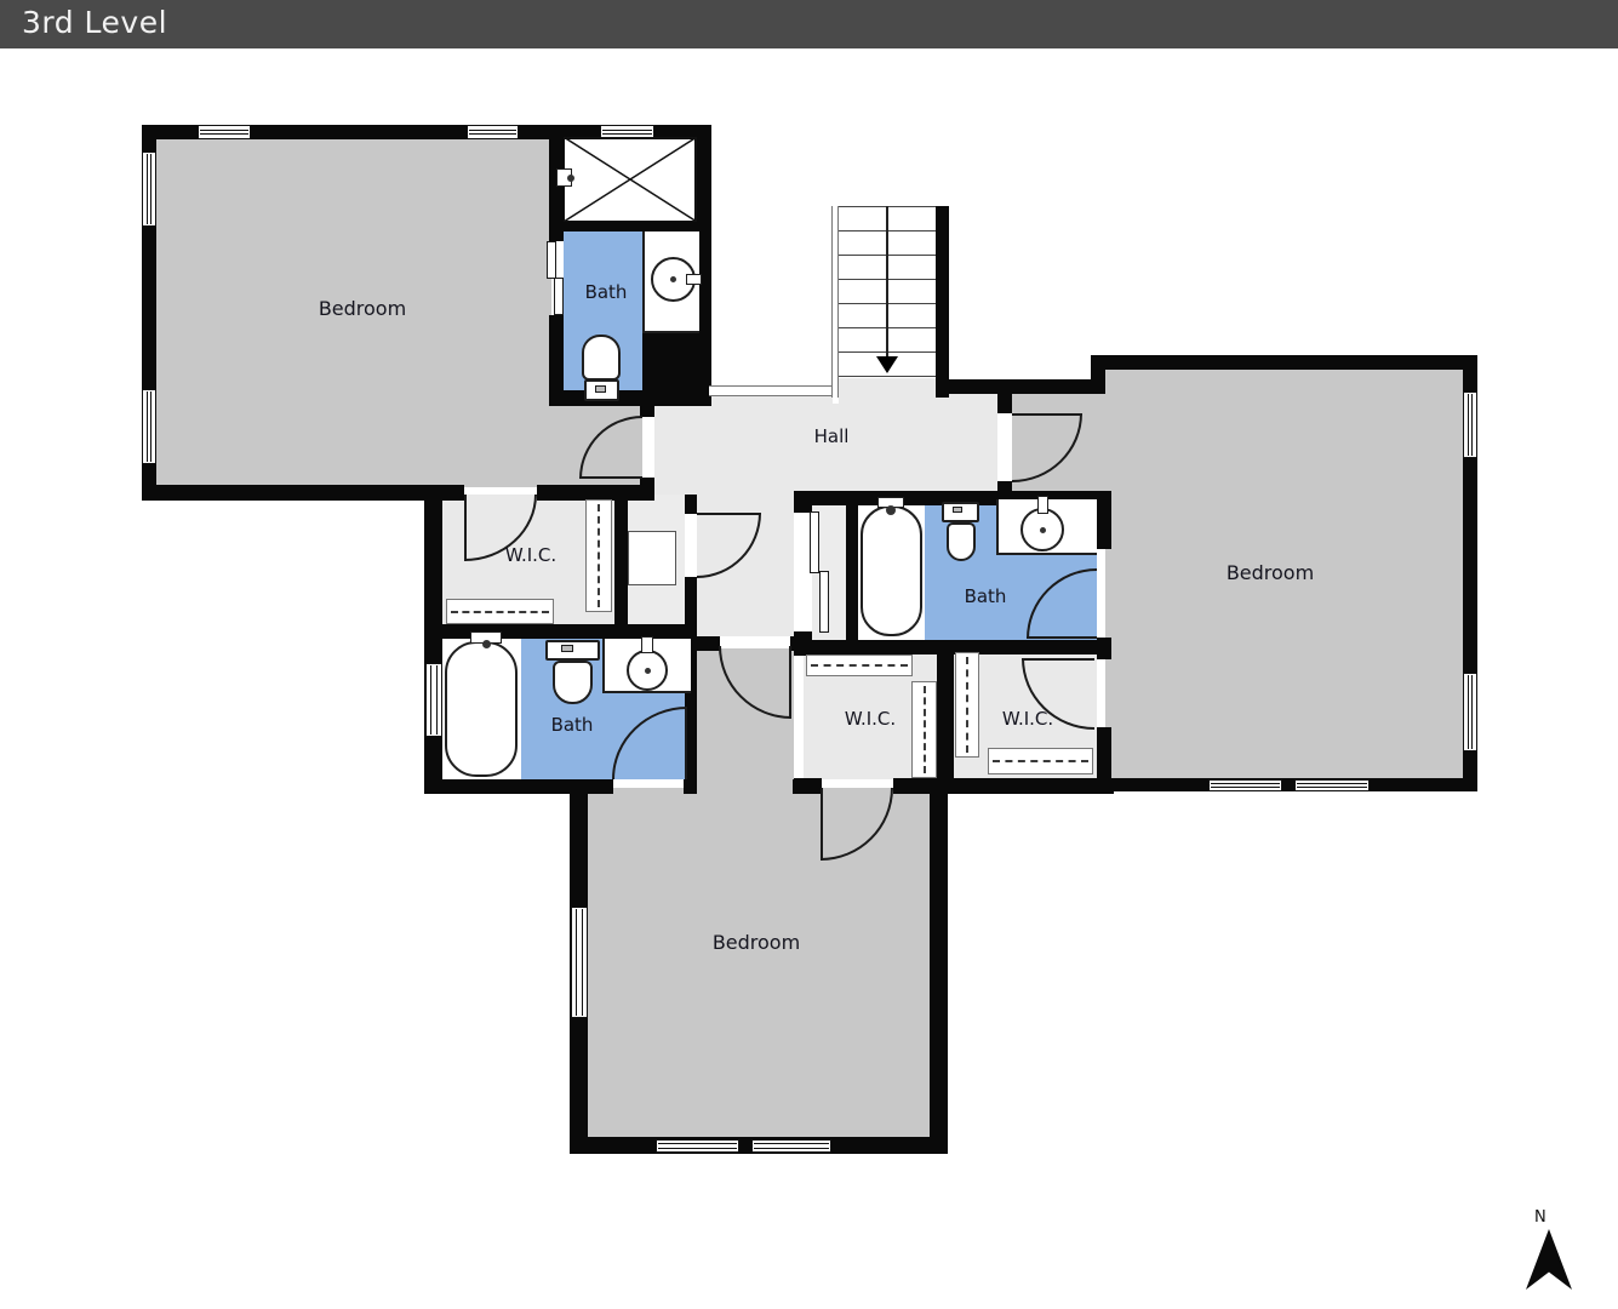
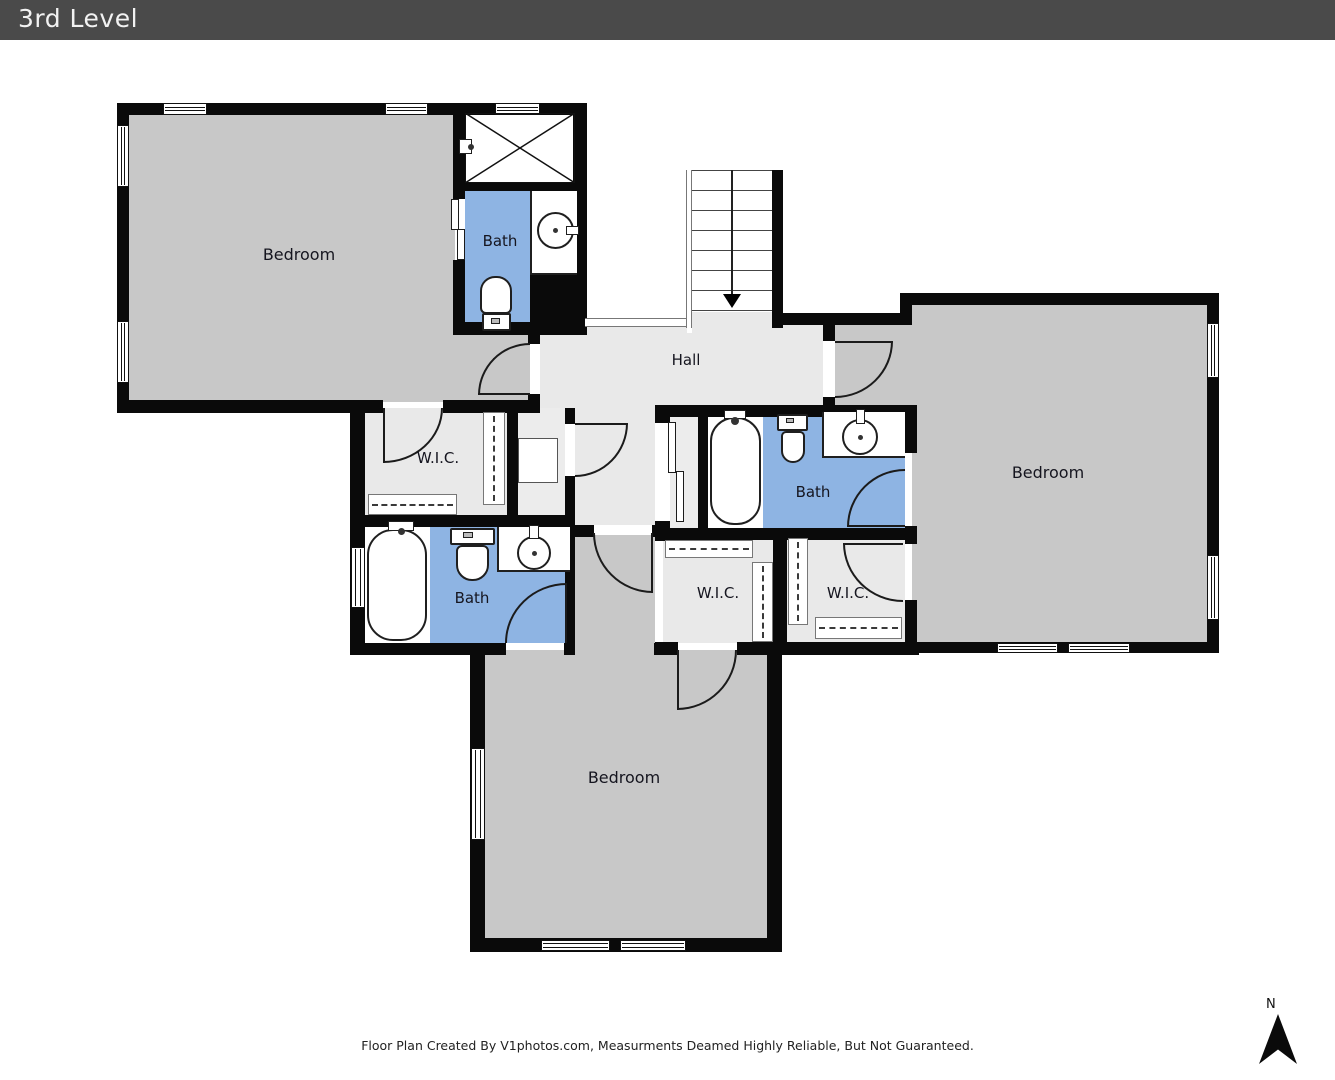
  3rd Level
  Bedroom
  Bath
  Hall
  W.I.C.
  Bath
  Bath
  W.I.C.
  W.I.C.
  Bedroom
  Bedroom
  N
+ Floor Plan Created By V1photos.com, Measurments Deamed Highly Reliable, But Not Guaranteed.
